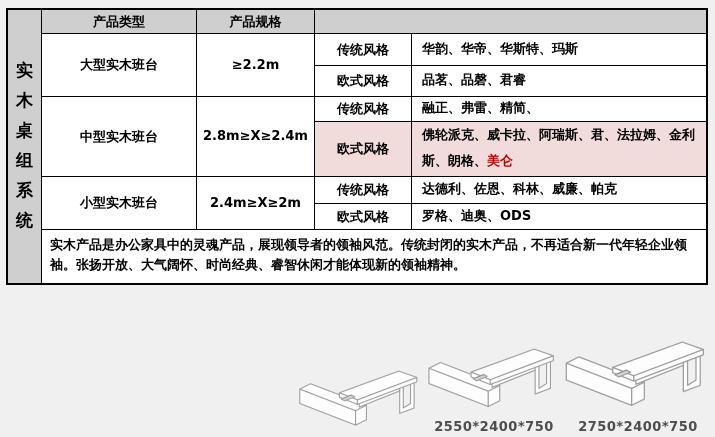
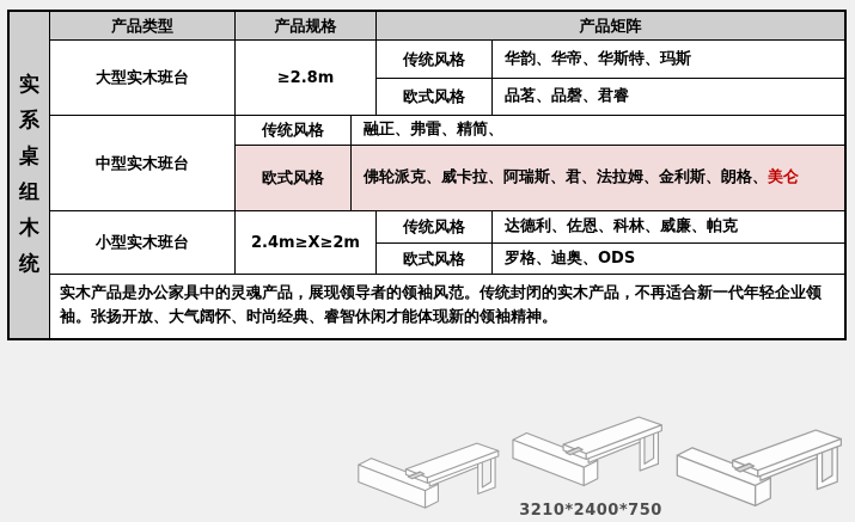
  实
- 木
+ 系
  桌
  组
- 系
+ 木
  统
  产品类型
  产品规格
+ 产品矩阵
  大型实木班台
- ≥2.2m
+ ≥2.8m
  传统风格
  华韵、华帝、华斯特、玛斯
  欧式风格
  品茗、品磬、君睿
  中型实木班台
- 2.8m≥X≥2.4m
  传统风格
  融正、弗雷、精简、
  欧式风格
  佛轮派克、威卡拉、阿瑞斯、君、法拉姆、金利斯、朗格、美仑
  小型实木班台
  2.4m≥X≥2m
  传统风格
  达德利、佐恩、科林、威廉、帕克
  欧式风格
  罗格、迪奥、ODS
  实木产品是办公家具中的灵魂产品，展现领导者的领袖风范。传统封闭的实木产品，不再适合新一代年轻企业领袖。张扬开放、大气阔怀、时尚经典、睿智休闲才能体现新的领袖精神。
- 2550*2400*750
+ 3210*2400*750
- 2750*2400*750
